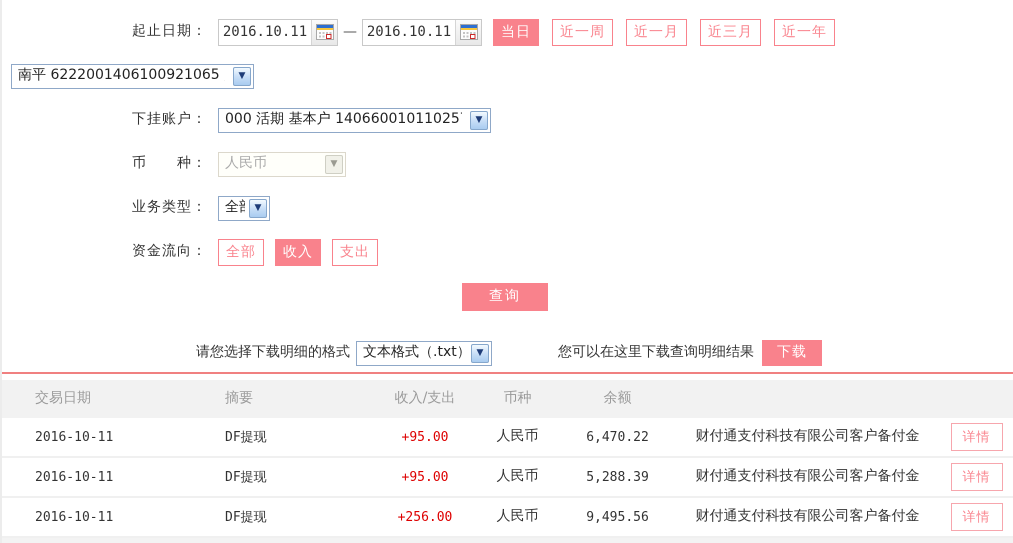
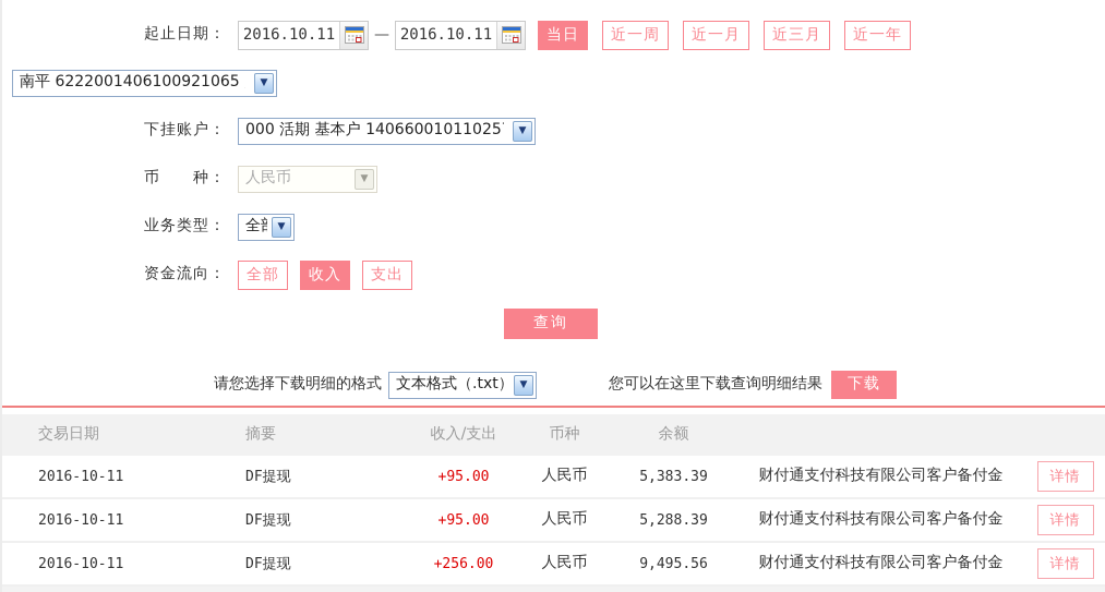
  起止日期：
  2016.10.11
  —
  2016.10.11
  当日
  近一周
  近一月
  近三月
  近一年
  南平 6222001406100921065
  ▼
  下挂账户：
  000 活期 基本户 14066001011025
  ▼
  币 种：
  人民币
  ▼
  业务类型：
  ▼
  资金流向：
  全部
  收入
  支出
  查询
  请您选择下载明细的格式
  文本格式（.txt
  ▼
  您可以在这里下载查询明细结果
  下载
  交易日期
  摘要
  收入/支出
  币种
  余额
  2016-10-11
  DF提现
  +95.00
  人民币
- 6,470.22
+ 5,383.39
  财付通支付科技有限公司客户备付金
  详情
  2016-10-11
  DF提现
  +95.00
  人民币
  5,288.39
  财付通支付科技有限公司客户备付金
  详情
  2016-10-11
  DF提现
  +256.00
  人民币
  9,495.56
  财付通支付科技有限公司客户备付金
  详情
